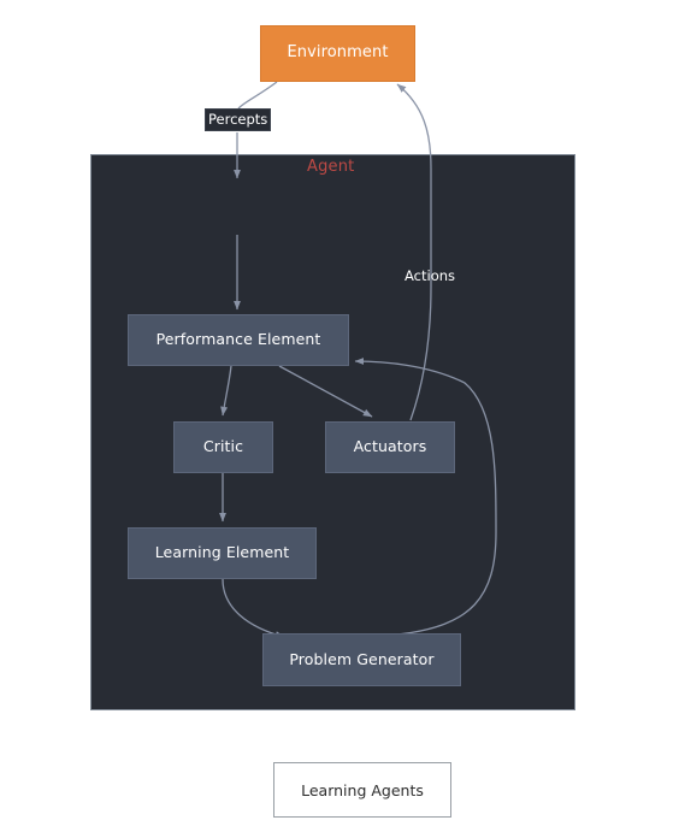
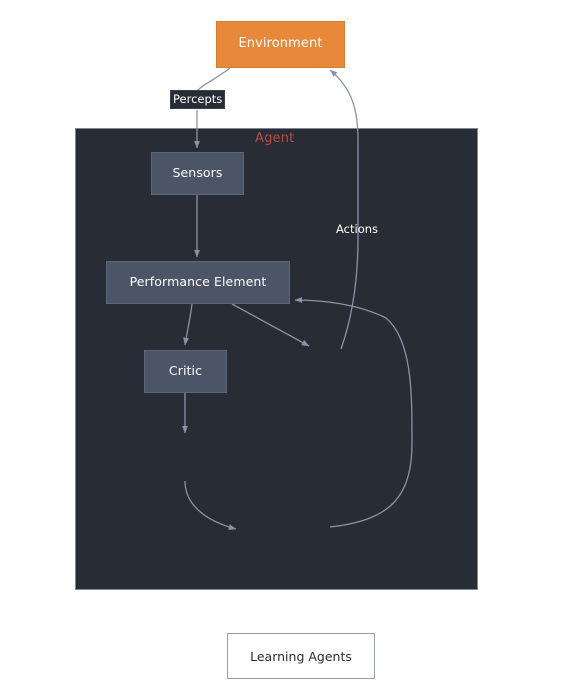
  Environment
  Agent
  Percepts
  Actions
+ Sensors
  Performance Element
  Critic
- Actuators
- Learning Element
- Problem Generator
  Learning Agents
